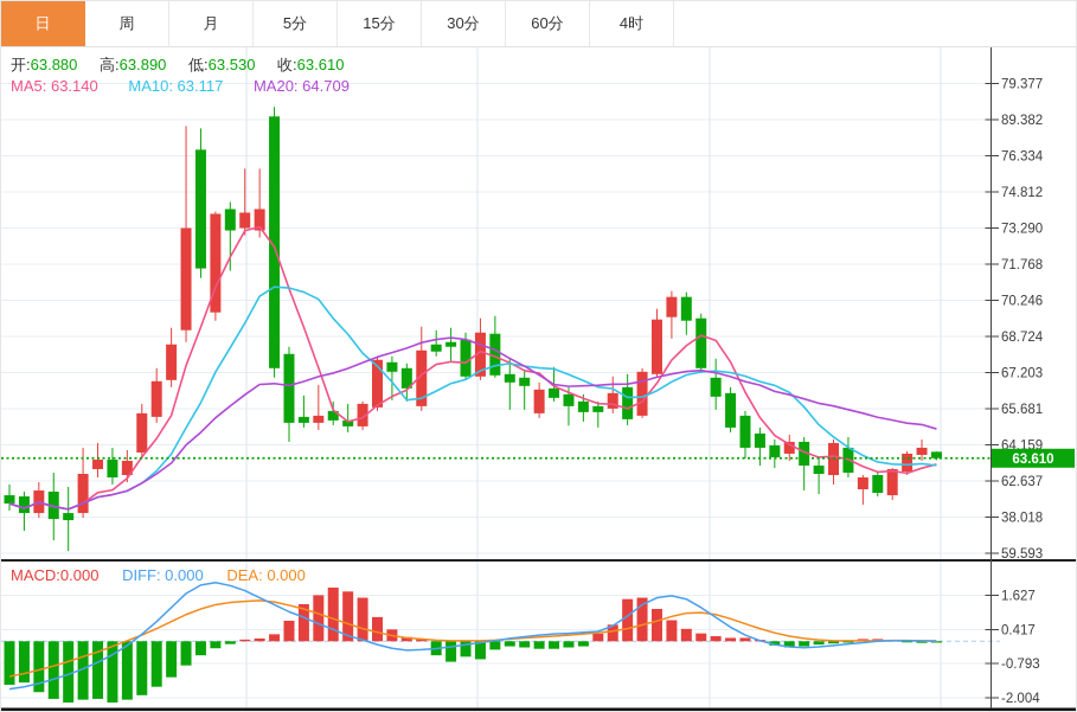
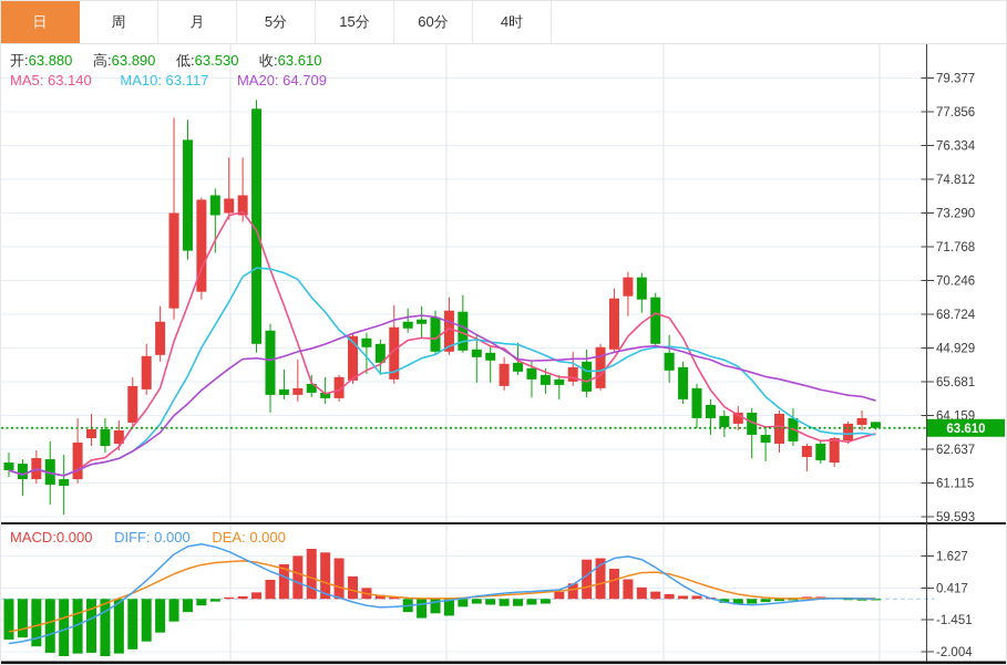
  日
  周
  月
  5分
  15分
- 30分
  60分
  4时
  79.377
- 89.382
+ 77.856
  76.334
  74.812
  73.290
  71.768
  70.246
  68.724
- 67.203
+ 44.929
  65.681
  64.159
  62.637
- 38.018
+ 61.115
  59.593
  1.627
  0.417
- -0.793
+ -1.451
  -2.004
  63.610
  开:63.880 高:63.890 低:63.530 收:63.610
  MA5: 63.140 MA10: 63.117 MA20: 64.709
  MACD:0.000 DIFF: 0.000 DEA: 0.000
